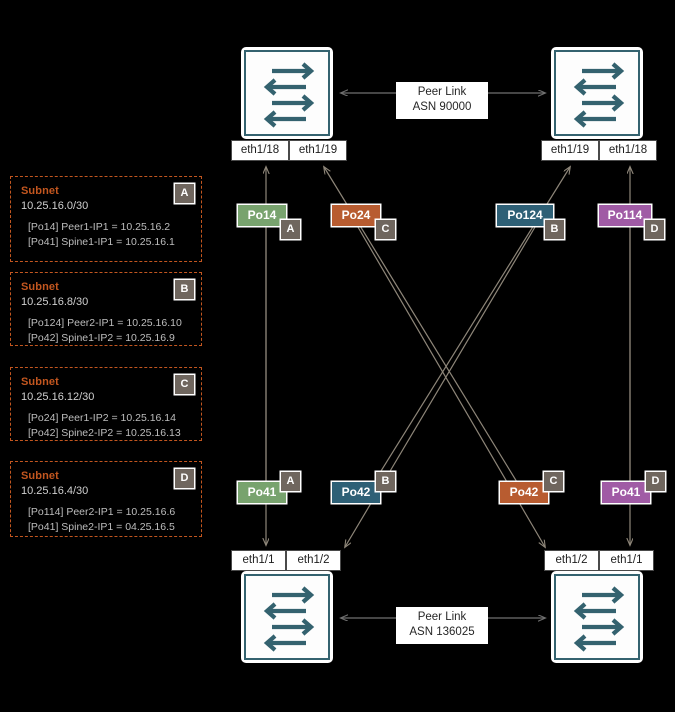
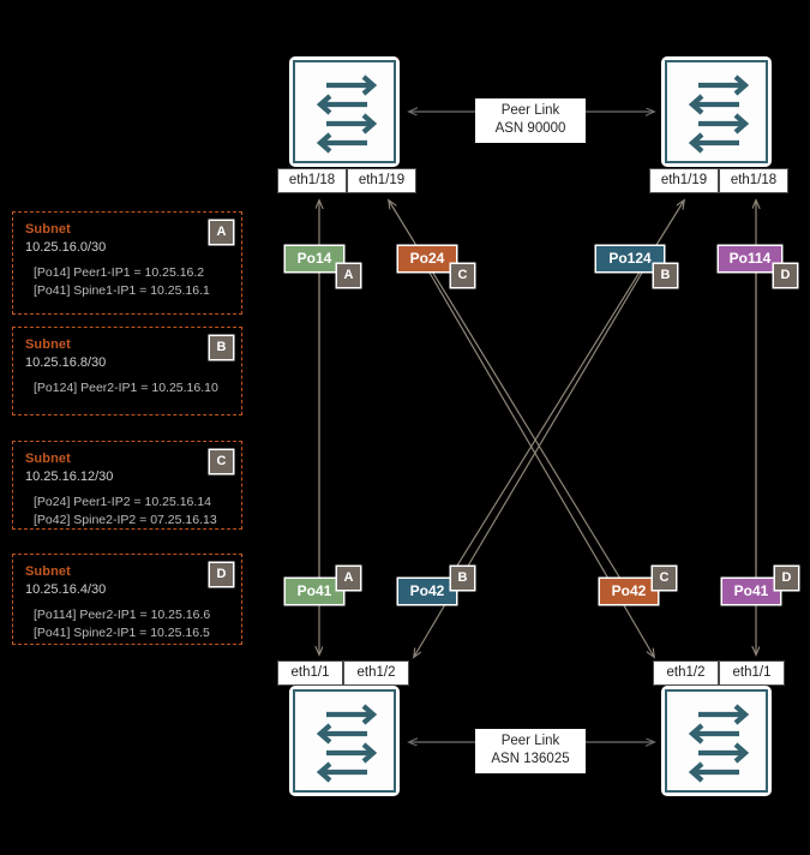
  Subnet
  10.25.16.0/30
  [Po14] Peer1-IP1 = 10.25.16.2
  [Po41] Spine1-IP1 = 10.25.16.1
  A
  Subnet
  10.25.16.8/30
  [Po124] Peer2-IP1 = 10.25.16.10
- [Po42] Spine1-IP2 = 10.25.16.9
  B
  Subnet
  10.25.16.12/30
  [Po24] Peer1-IP2 = 10.25.16.14
- [Po42] Spine2-IP2 = 10.25.16.13
+ [Po42] Spine2-IP2 = 07.25.16.13
  C
  Subnet
  10.25.16.4/30
  [Po114] Peer2-IP1 = 10.25.16.6
- [Po41] Spine2-IP1 = 04.25.16.5
+ [Po41] Spine2-IP1 = 10.25.16.5
  D
  eth1/18
  eth1/19
  eth1/19
  eth1/18
  eth1/1
  eth1/2
  eth1/2
  eth1/1
  Po14
  A
  Po24
  C
  Po124
  B
  Po114
  D
  Po41
  A
  Po42
  B
  Po42
  C
  Po41
  D
  Peer Link
  ASN 90000
  Peer Link
  ASN 136025
